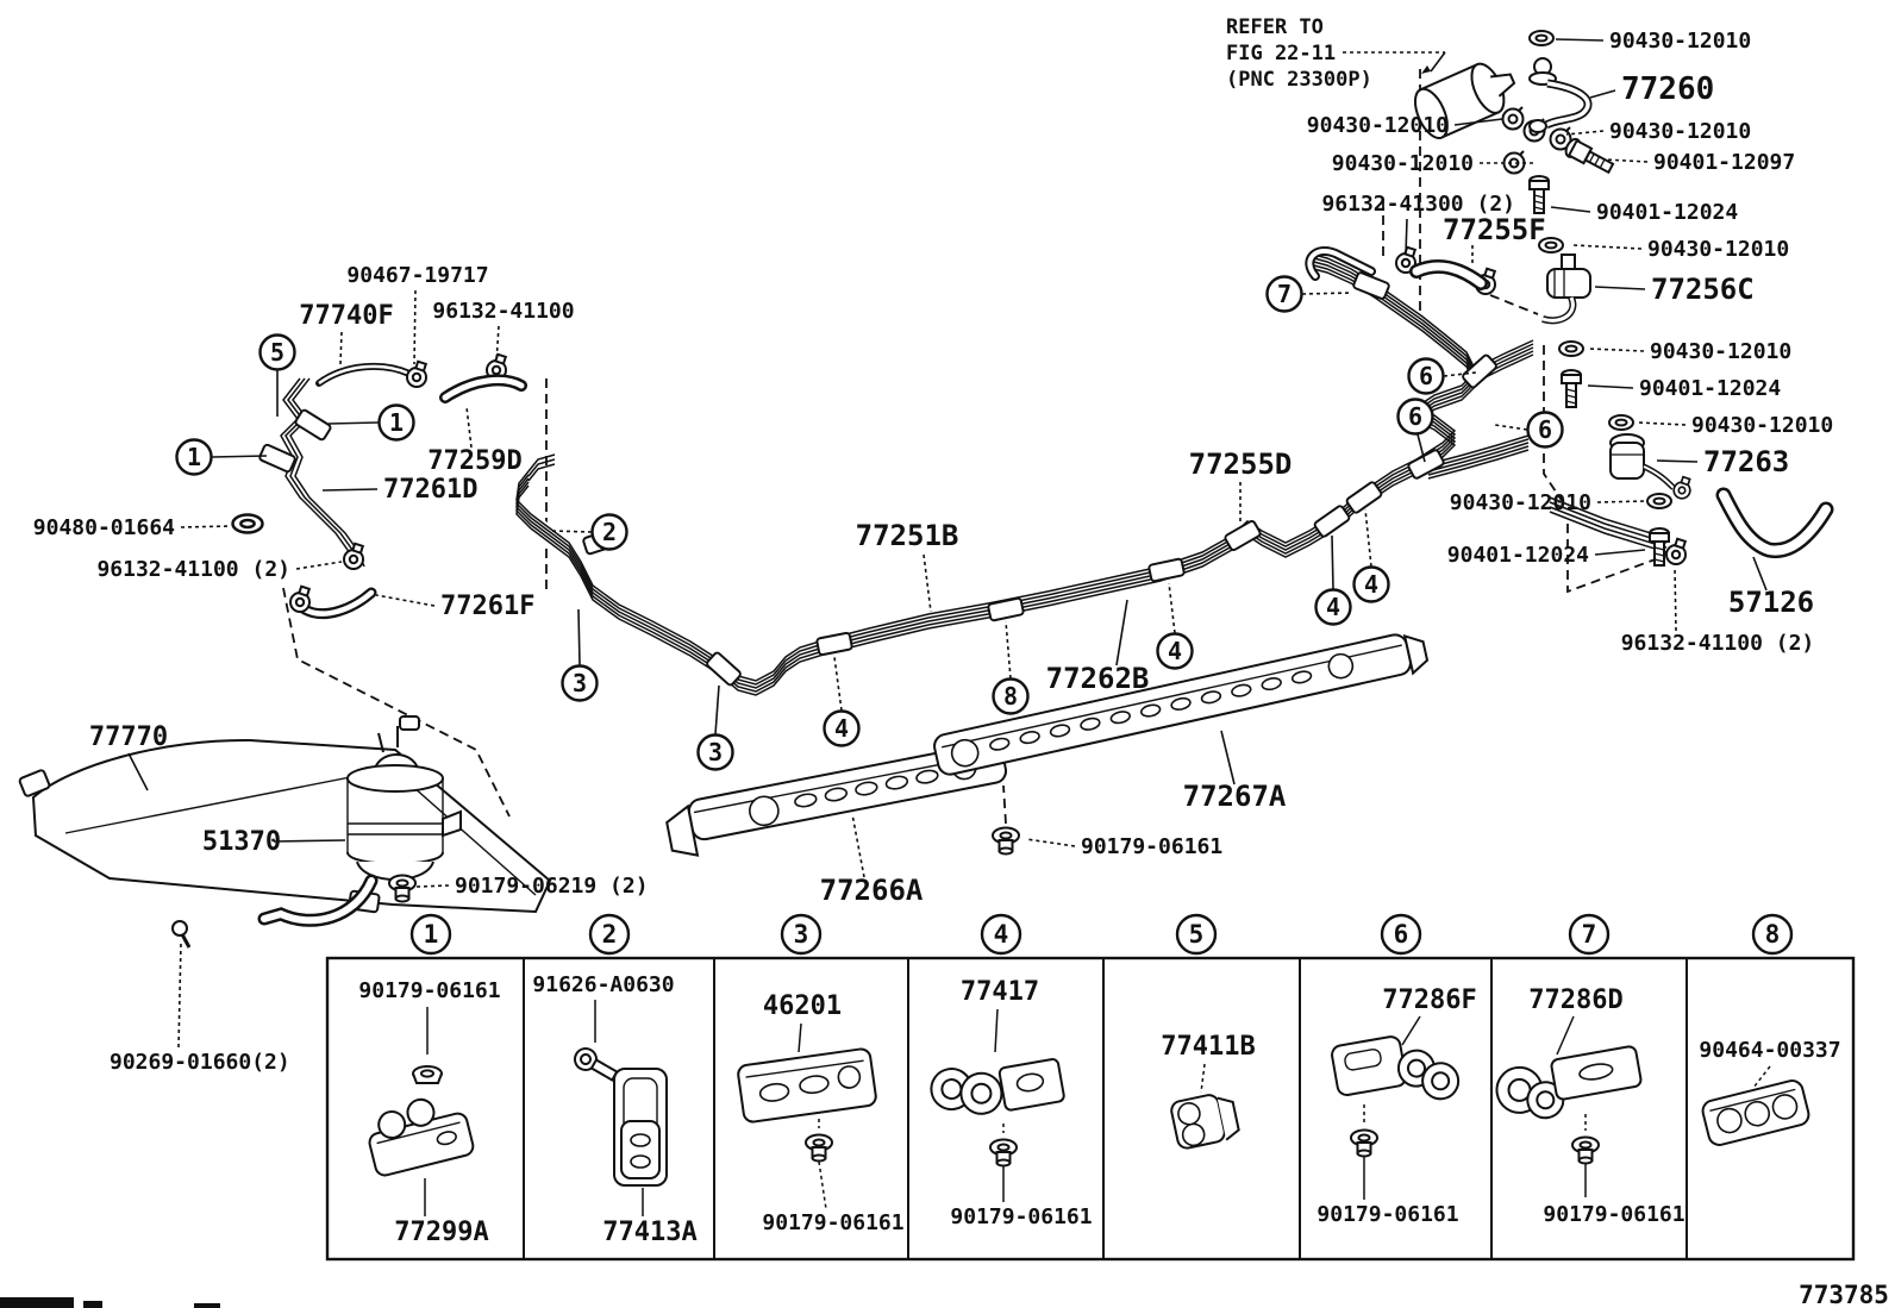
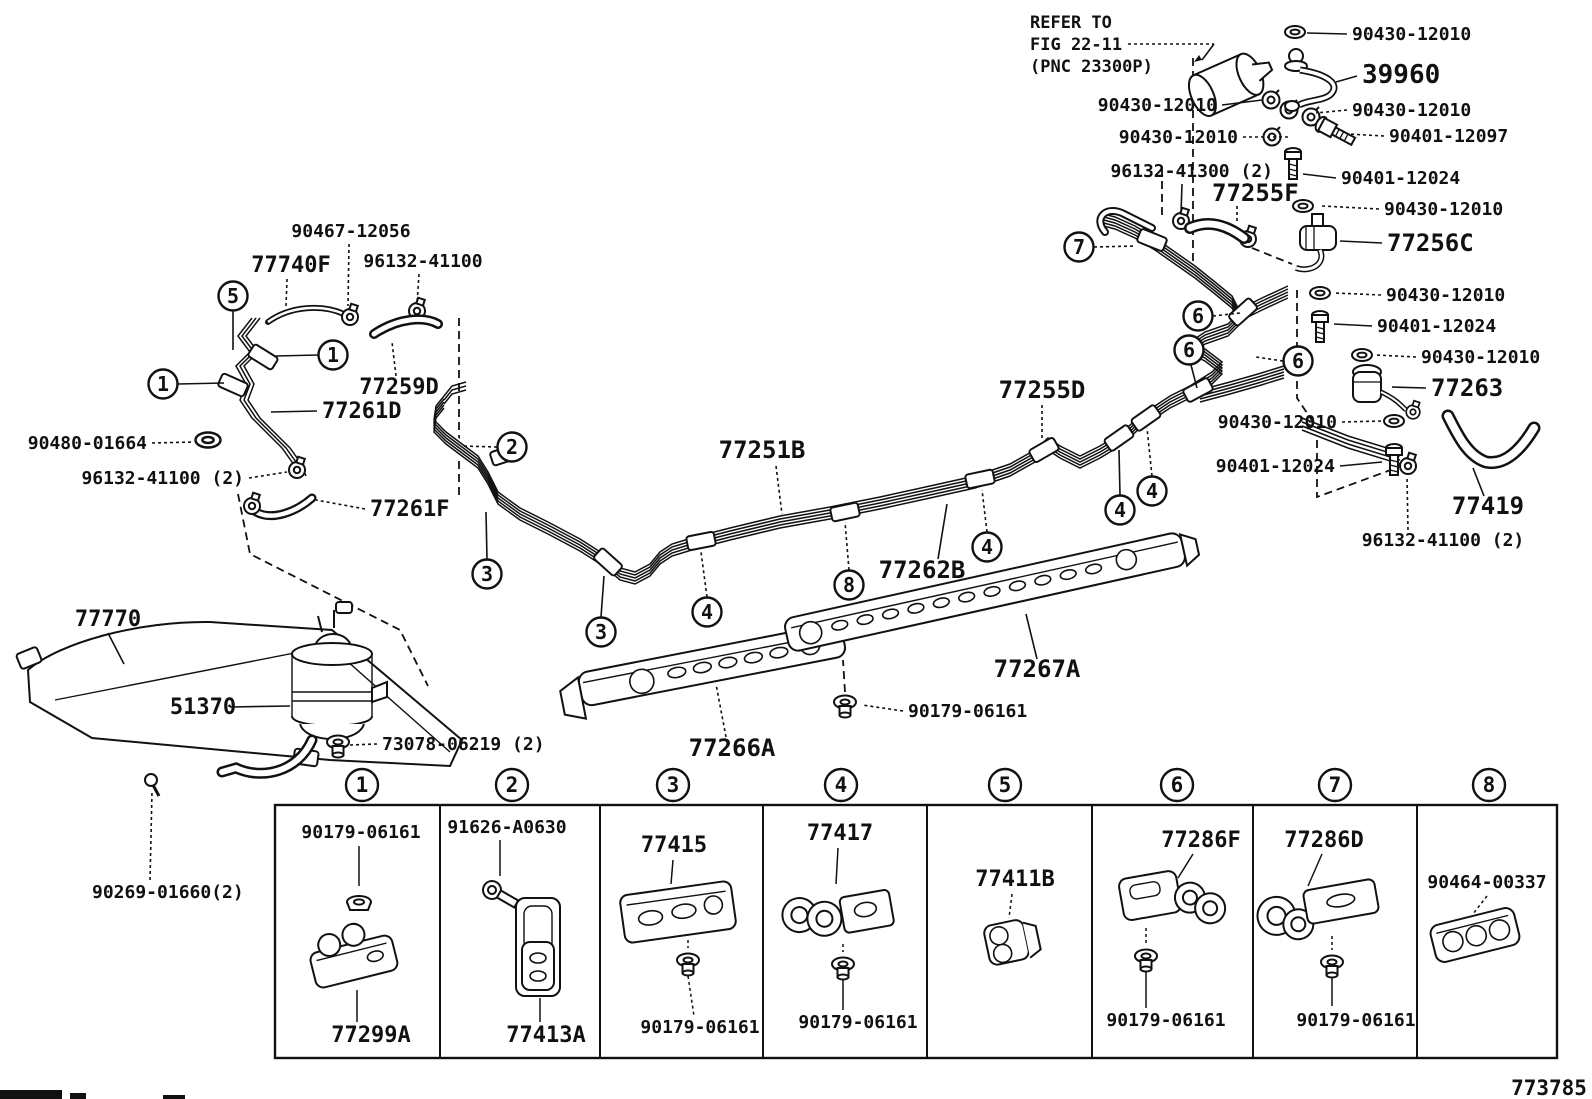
  90430-12010
- 77260
+ 39960
  90430-12010
  90430-12010
  90430-12010
  90401-12097
  96132-41300 (2)
  90401-12024
  77255F
  90430-12010
  77256C
  90430-12010
  90401-12024
  90430-12010
  77263
  90430-12010
  90401-12024
- 57126
+ 77419
  96132-41100 (2)
  77255D
  77251B
  77262B
  77267A
  77266A
  90179-06161
- 90467-19717
+ 90467-12056
  77740F
  96132-41100
  77259D
  77261D
  90480-01664
  96132-41100 (2)
  77261F
  77770
  51370
- 90179-06219 (2)
+ 73078-06219 (2)
  90269-01660(2)
  5
  1
  1
  2
  3
  3
  4
  8
  4
  4
  4
  7
  6
  6
  6
  1
  90179-06161
  77299A
  2
  91626-A0630
  77413A
  3
- 46201
+ 77415
  90179-06161
  4
  77417
  90179-06161
  5
  77411B
  6
  77286F
  90179-06161
  7
  77286D
  90179-06161
  8
  90464-00337
  REFER TO
  FIG 22-11
  (PNC 23300P)
  773785
